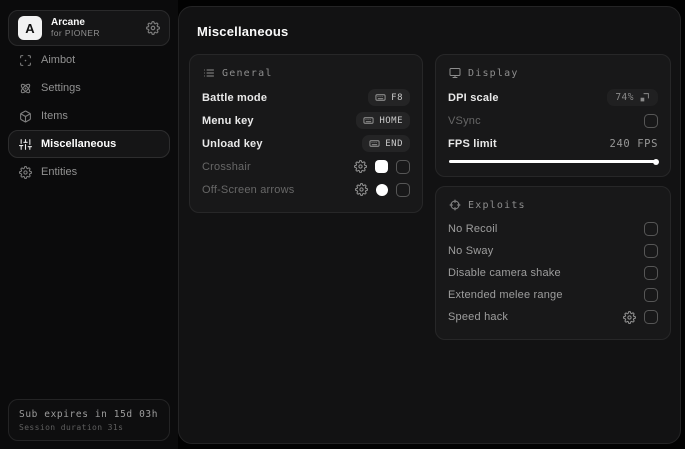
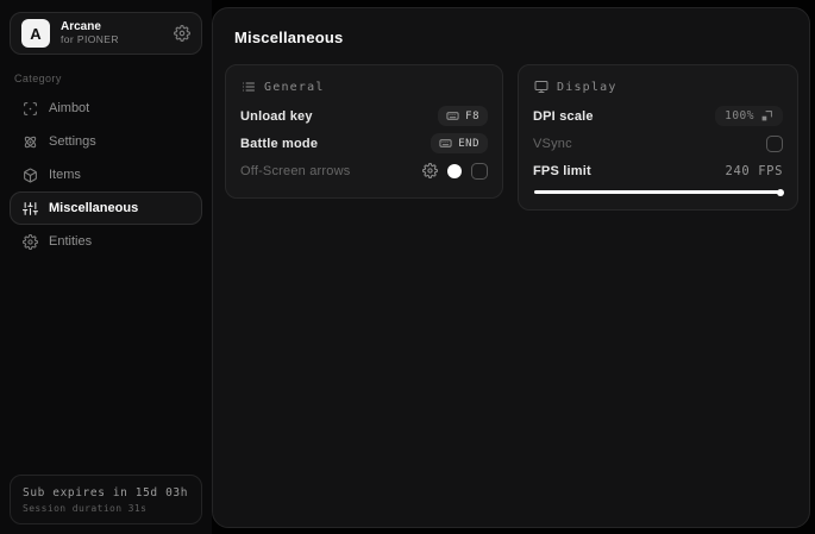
  A
  Arcane
  for PIONER
+ Category
  Aimbot
  Settings
  Items
  Miscellaneous
  Entities
  Sub expires in 15d 03h
  Session duration 31s
  Miscellaneous
  General
- Battle mode
+ Unload key
  F8
- Menu key
- HOME
- Unload key
+ Battle mode
  END
- Crosshair
  Off-Screen arrows
  Display
  DPI scale
- 74%
+ 100%
  VSync
  FPS limit
  240 FPS
- Exploits
- No Recoil
- No Sway
- Disable camera shake
- Extended melee range
- Speed hack
